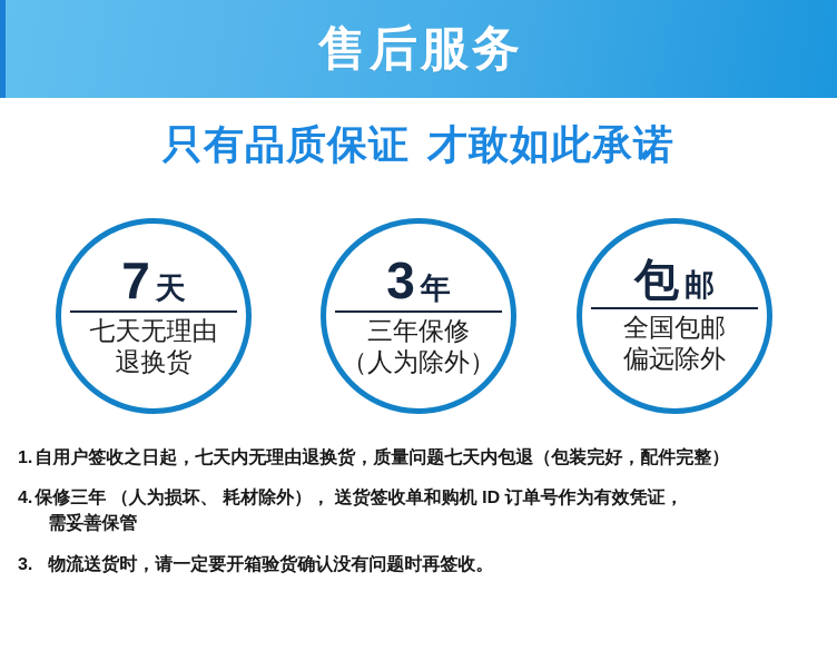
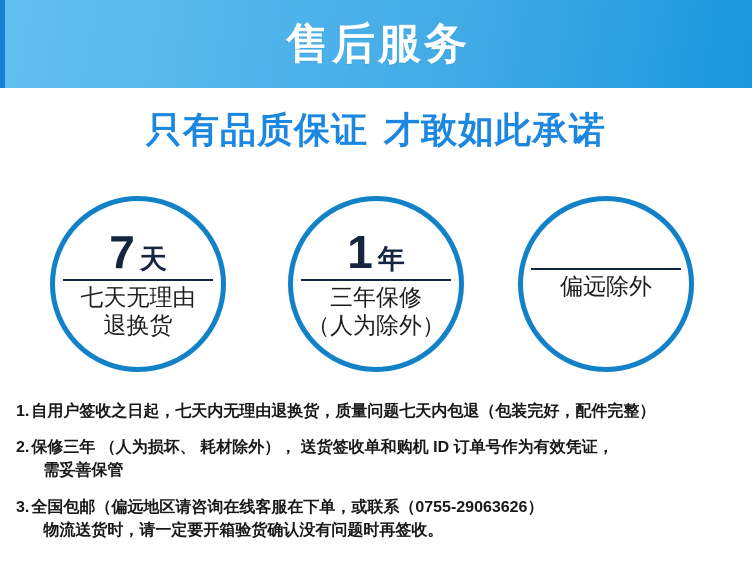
  售后服务
  只有品质保证 才敢如此承诺
  7
  天
  七天无理由
  退换货
- 3
+ 1
  年
  三年保修
  （人为除外）
- 包
- 邮
- 全国包邮
  偏远除外
  1.
  自用户签收之日起，七天内无理由退换货，质量问题七天内包退（包装完好，配件完整）
- 4.
+ 2.
  保修三年 （人为损坏、 耗材除外）， 送货签收单和购机 ID 订单号作为有效凭证，
  需妥善保管
  3.
+ 全国包邮（偏远地区请咨询在线客服在下单，或联系（0755-29063626）
  物流送货时，请一定要开箱验货确认没有问题时再签收。
